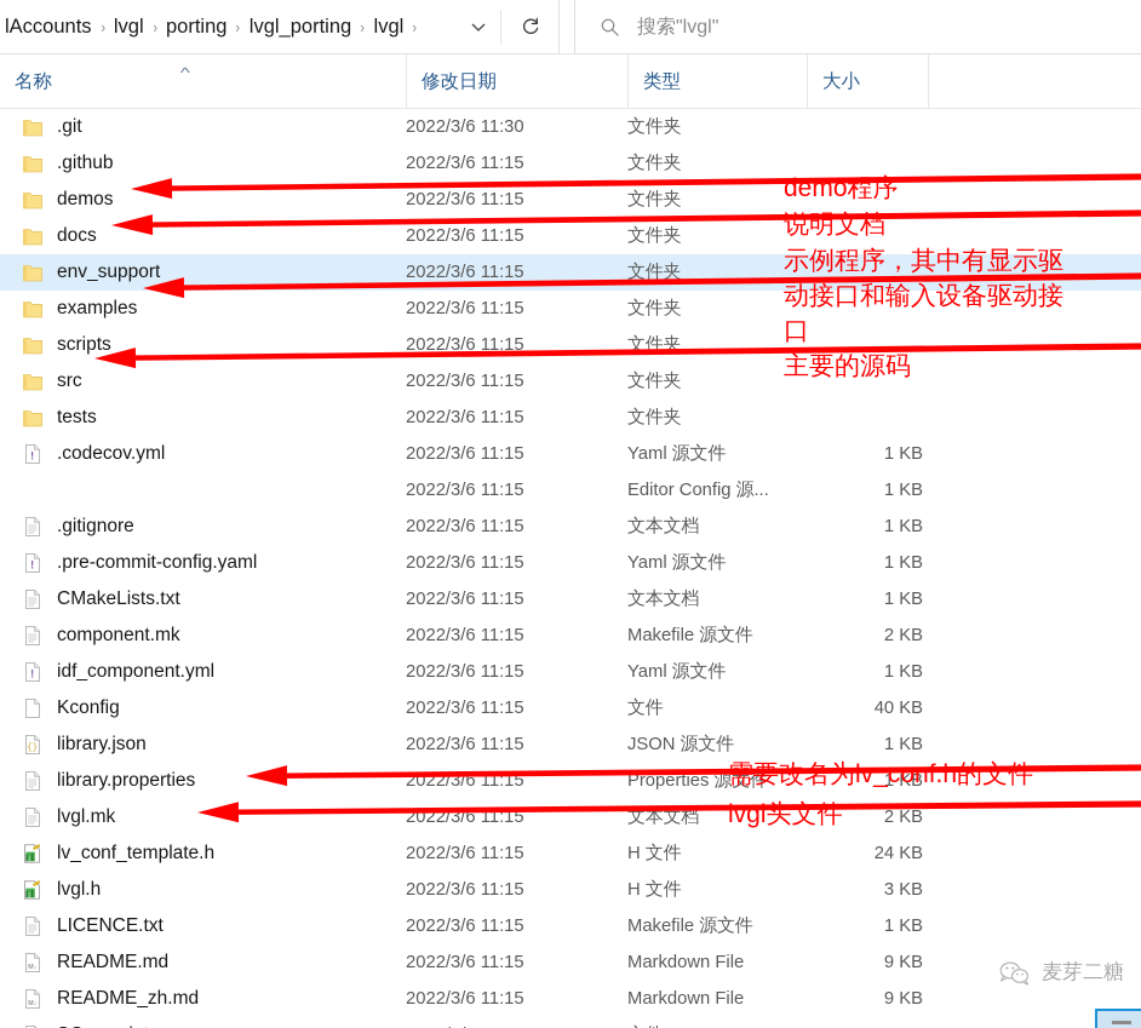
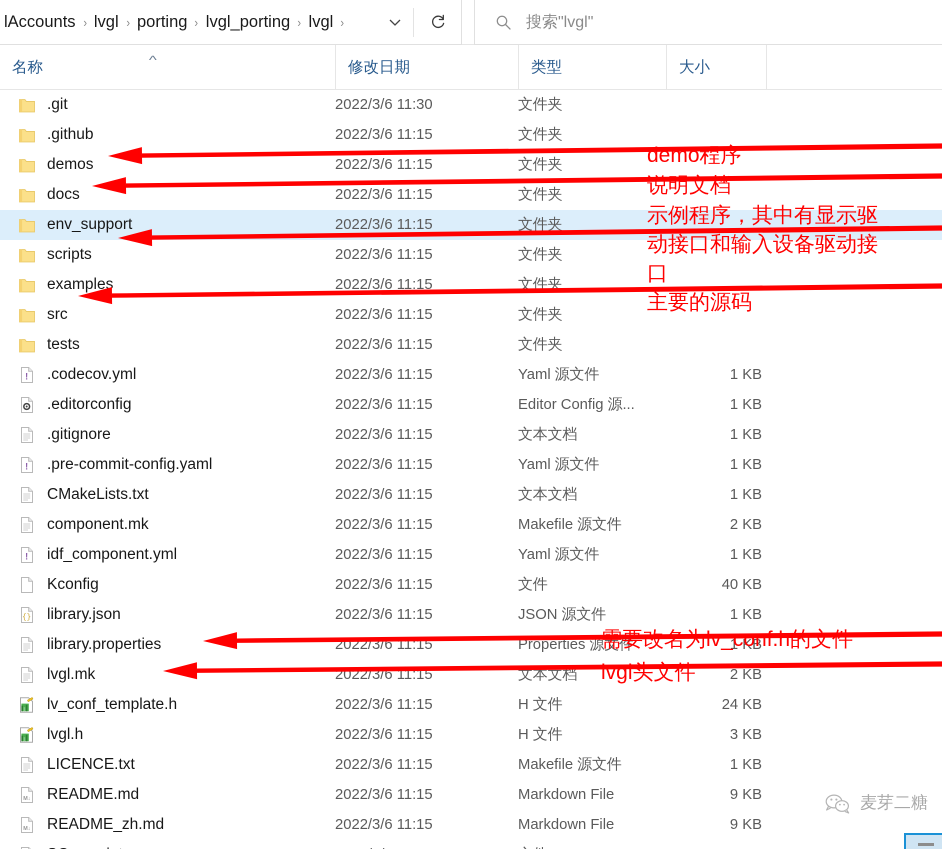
  lAccounts
  ›
  lvgl
  ›
  porting
  ›
  lvgl_porting
  ›
  lvgl
  ›
  搜索"lvgl"
  名称
  ^
  修改日期
  类型
  大小
  .git
  2022/3/6 11:30
  文件夹
  .github
  2022/3/6 11:15
  文件夹
  demos
  2022/3/6 11:15
  文件夹
  docs
  2022/3/6 11:15
  文件夹
  env_support
  2022/3/6 11:15
  文件夹
- examples
+ scripts
  2022/3/6 11:15
  文件夹
- scripts
+ examples
  2022/3/6 11:15
  文件夹
  src
  2022/3/6 11:15
  文件夹
  tests
  2022/3/6 11:15
  文件夹
  !
  .codecov.yml
  2022/3/6 11:15
  Yaml 源文件
  1 KB
+ .editorconfig
  2022/3/6 11:15
  Editor Config 源...
  1 KB
  .gitignore
  2022/3/6 11:15
  文本文档
  1 KB
  !
  .pre-commit-config.yaml
  2022/3/6 11:15
  Yaml 源文件
  1 KB
  CMakeLists.txt
  2022/3/6 11:15
  文本文档
  1 KB
  component.mk
  2022/3/6 11:15
  Makefile 源文件
  2 KB
  !
  idf_component.yml
  2022/3/6 11:15
  Yaml 源文件
  1 KB
  Kconfig
  2022/3/6 11:15
  文件
  40 KB
  {}
  library.json
  2022/3/6 11:15
  JSON 源文件
  1 KB
  library.properties
  2022/3/6 11:15
  Properties 源文件
  1 KB
  lvgl.mk
  2022/3/6 11:15
  文本文档
  2 KB
  lv_conf_template.h
  2022/3/6 11:15
  H 文件
  24 KB
  lvgl.h
  2022/3/6 11:15
  H 文件
  3 KB
  LICENCE.txt
  2022/3/6 11:15
  Makefile 源文件
  1 KB
  README.md
  2022/3/6 11:15
  Markdown File
  9 KB
  README_zh.md
  2022/3/6 11:15
  Markdown File
  9 KB
  demo程序
  说明文档
  示例程序，其中有显示驱
  动接口和输入设备驱动接
  口
  主要的源码
  需要改名为lv_conf.h的文件
  lvgl头文件
  麦芽二糖
